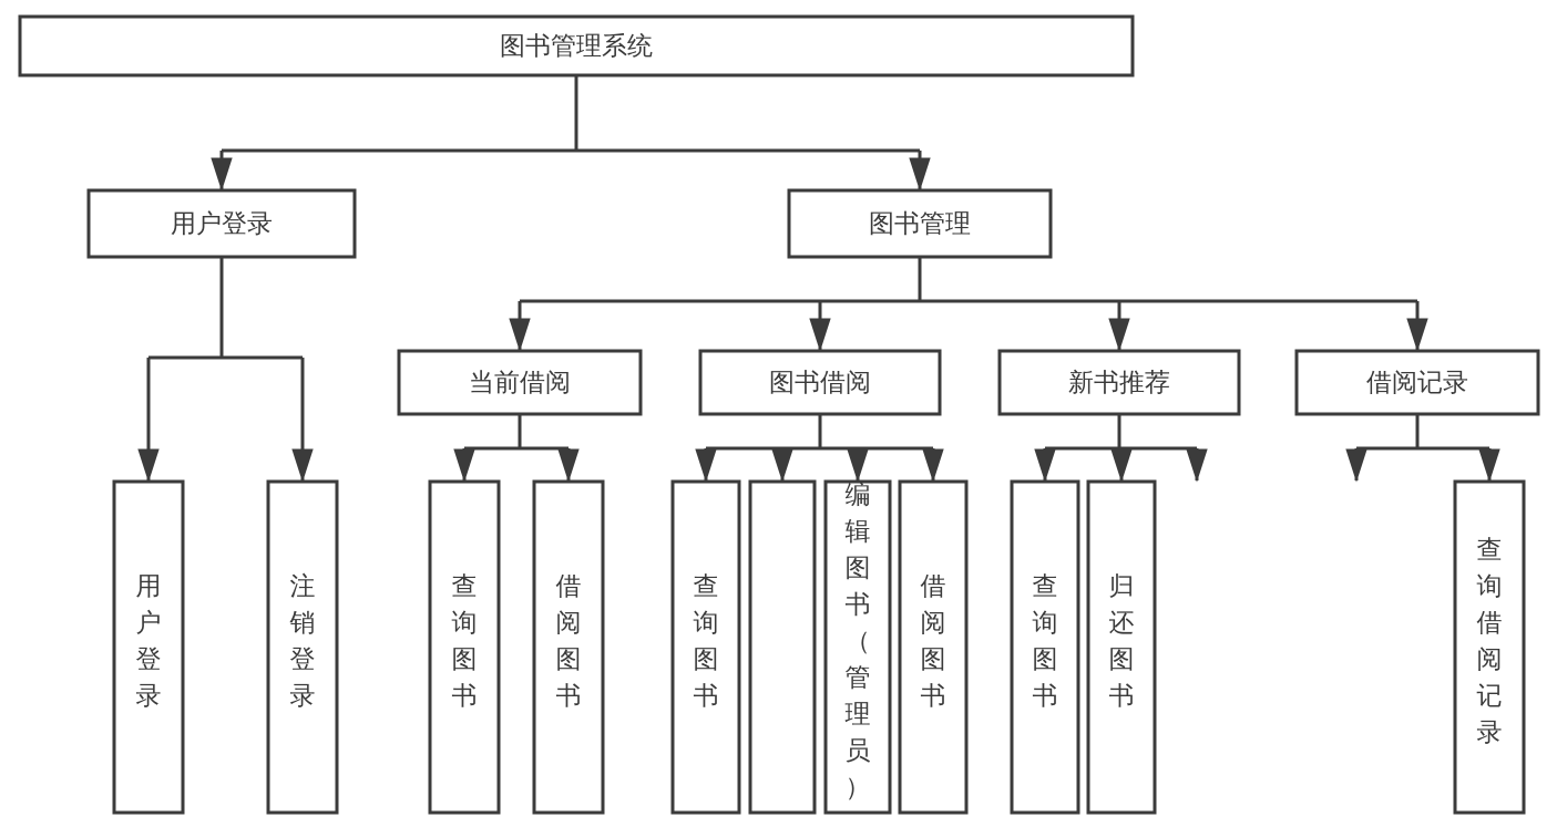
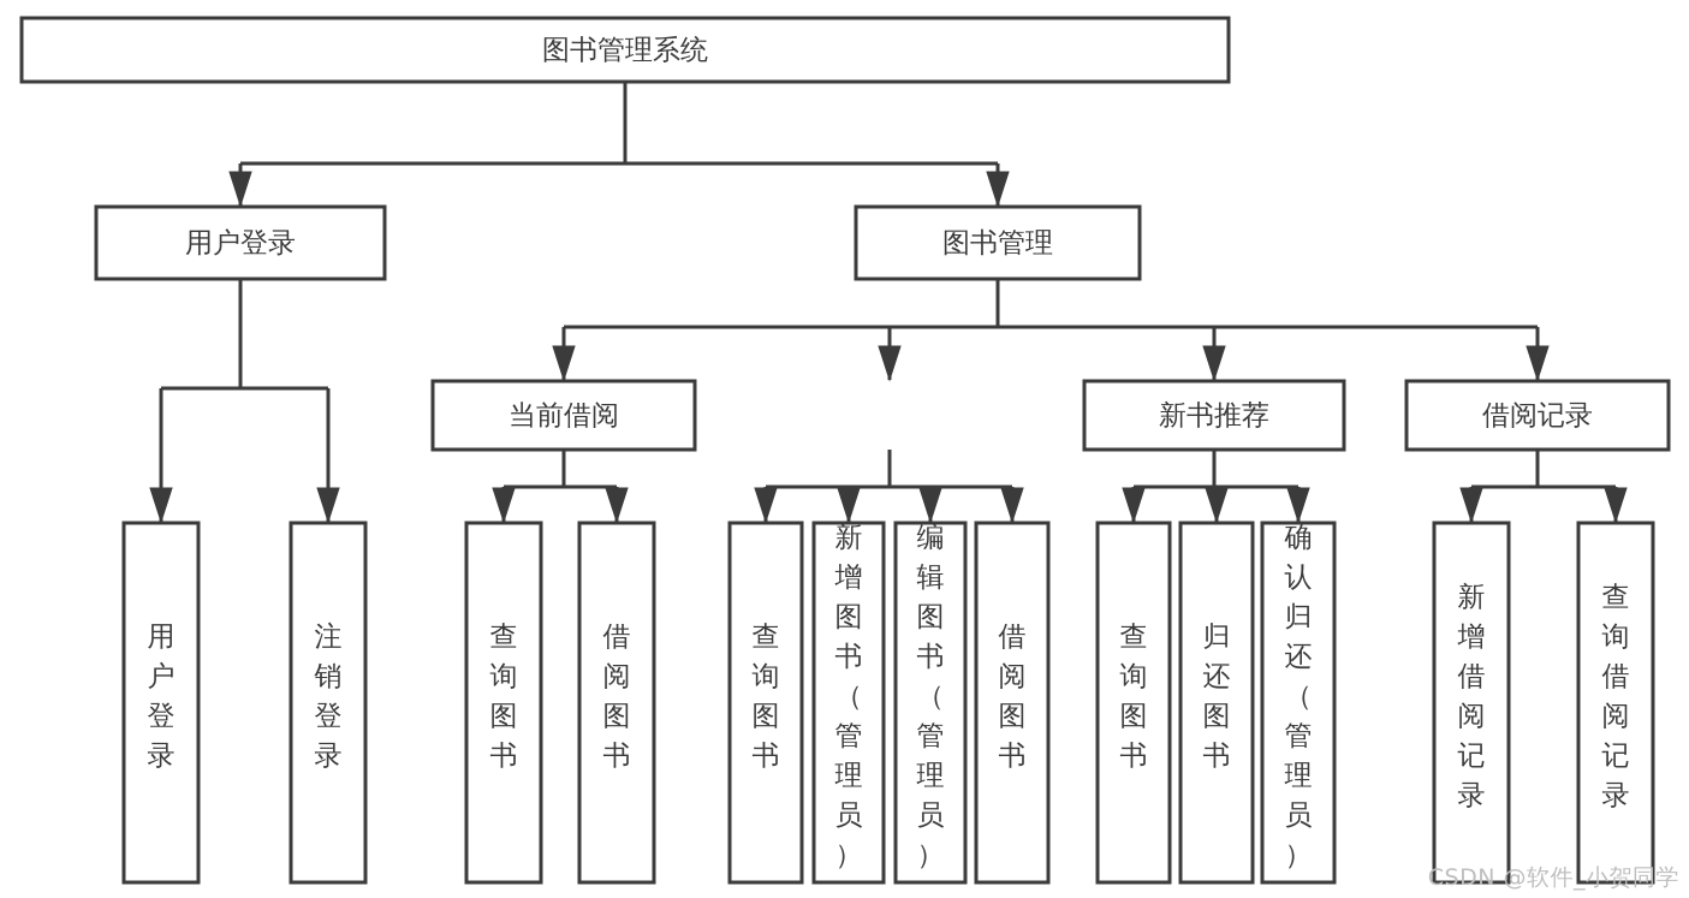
  图书管理系统
  用户登录
  图书管理
  用户登录
  注销登录
  当前借阅
  查询图书
  借阅图书
- 图书借阅
  查询图书
+ 新增图书（管理员）
  编辑图书（管理员）
  借阅图书
  新书推荐
  查询图书
  归还图书
+ 确认归还（管理员）
  借阅记录
+ 新增借阅记录
  查询借阅记录
+ CSDN @软件_小贺同学
